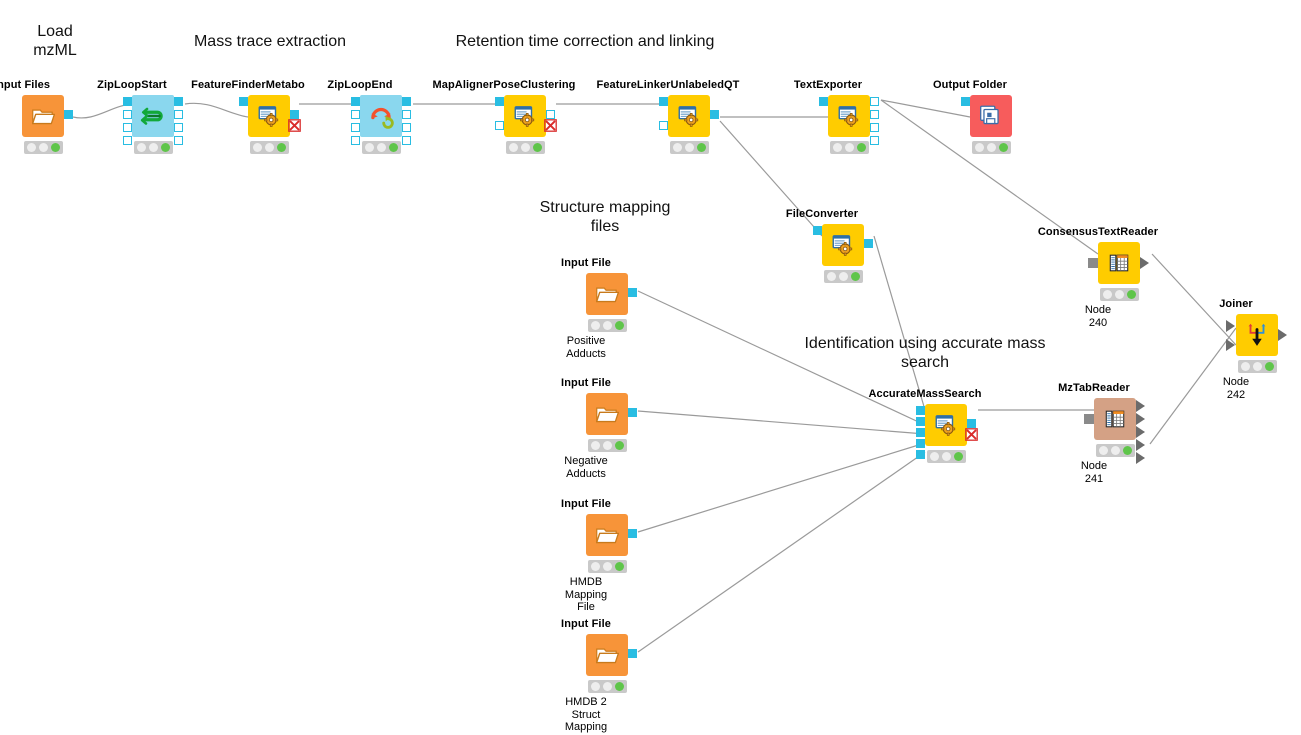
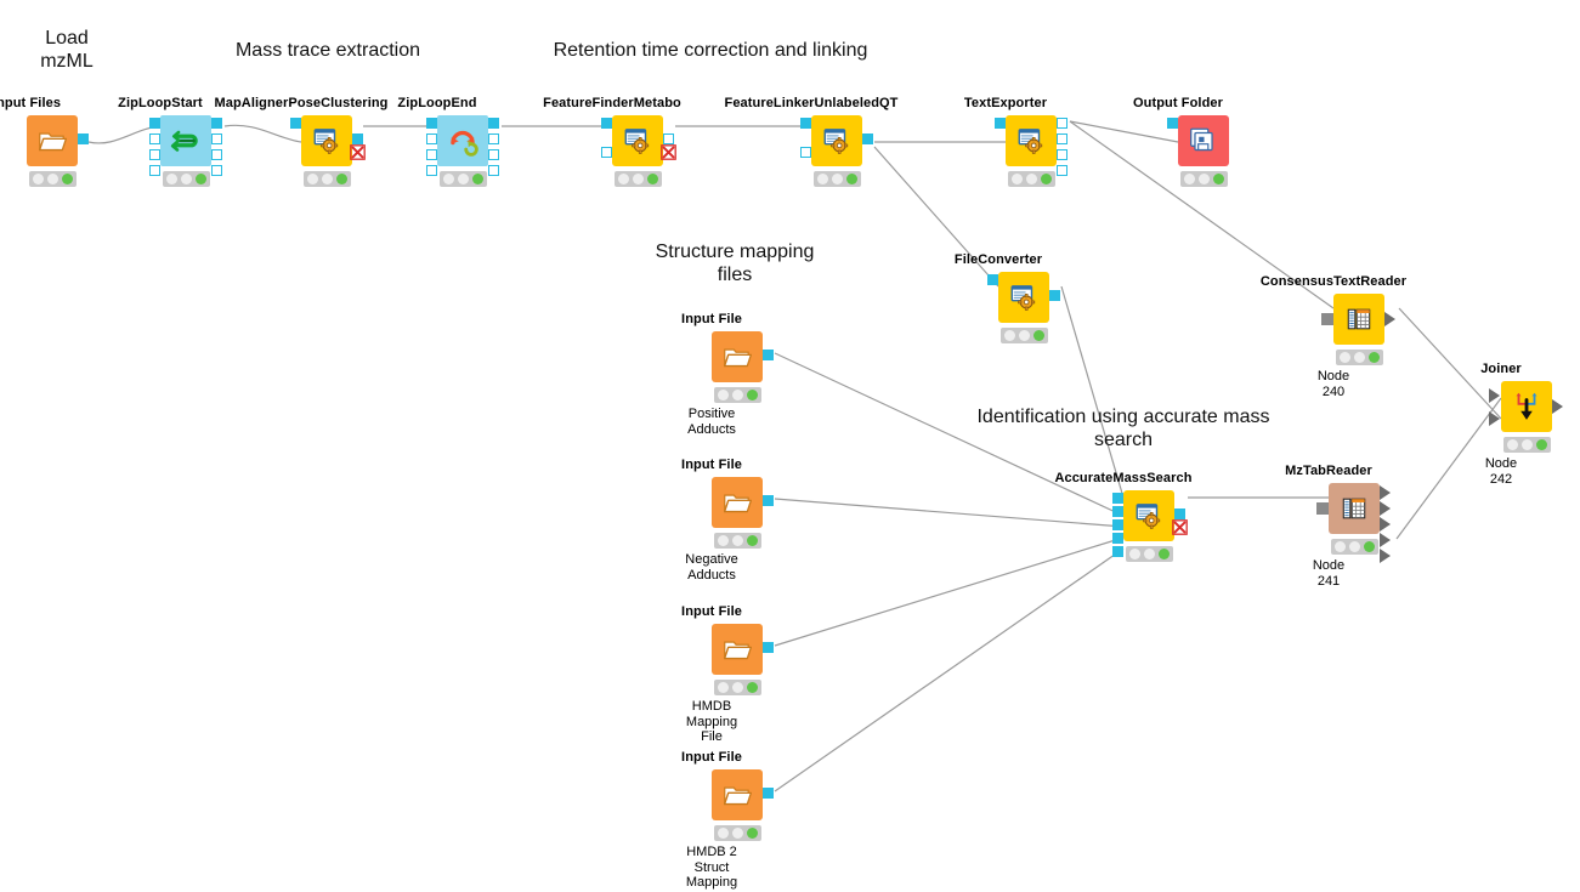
  Load
  mzML
  Mass trace extraction
  Retention time correction and linking
  Structure mapping
  files
  Identification using accurate mass
  search
  nput Files
  ZipLoopStart
- FeatureFinderMetabo
+ MapAlignerPoseClustering
  ZipLoopEnd
- MapAlignerPoseClustering
+ FeatureFinderMetabo
  FeatureLinkerUnlabeledQT
  TextExporter
  Output Folder
  FileConverter
  Input File
  Positive
  Adducts
  Input File
  Negative
  Adducts
  Input File
  HMDB Mapping
  File
  Input File
  HMDB 2 Struct
  Mapping
  AccurateMassSearch
  ConsensusTextReader
  Node 240
  MzTabReader
  Node 241
  Joiner
  Node 242
